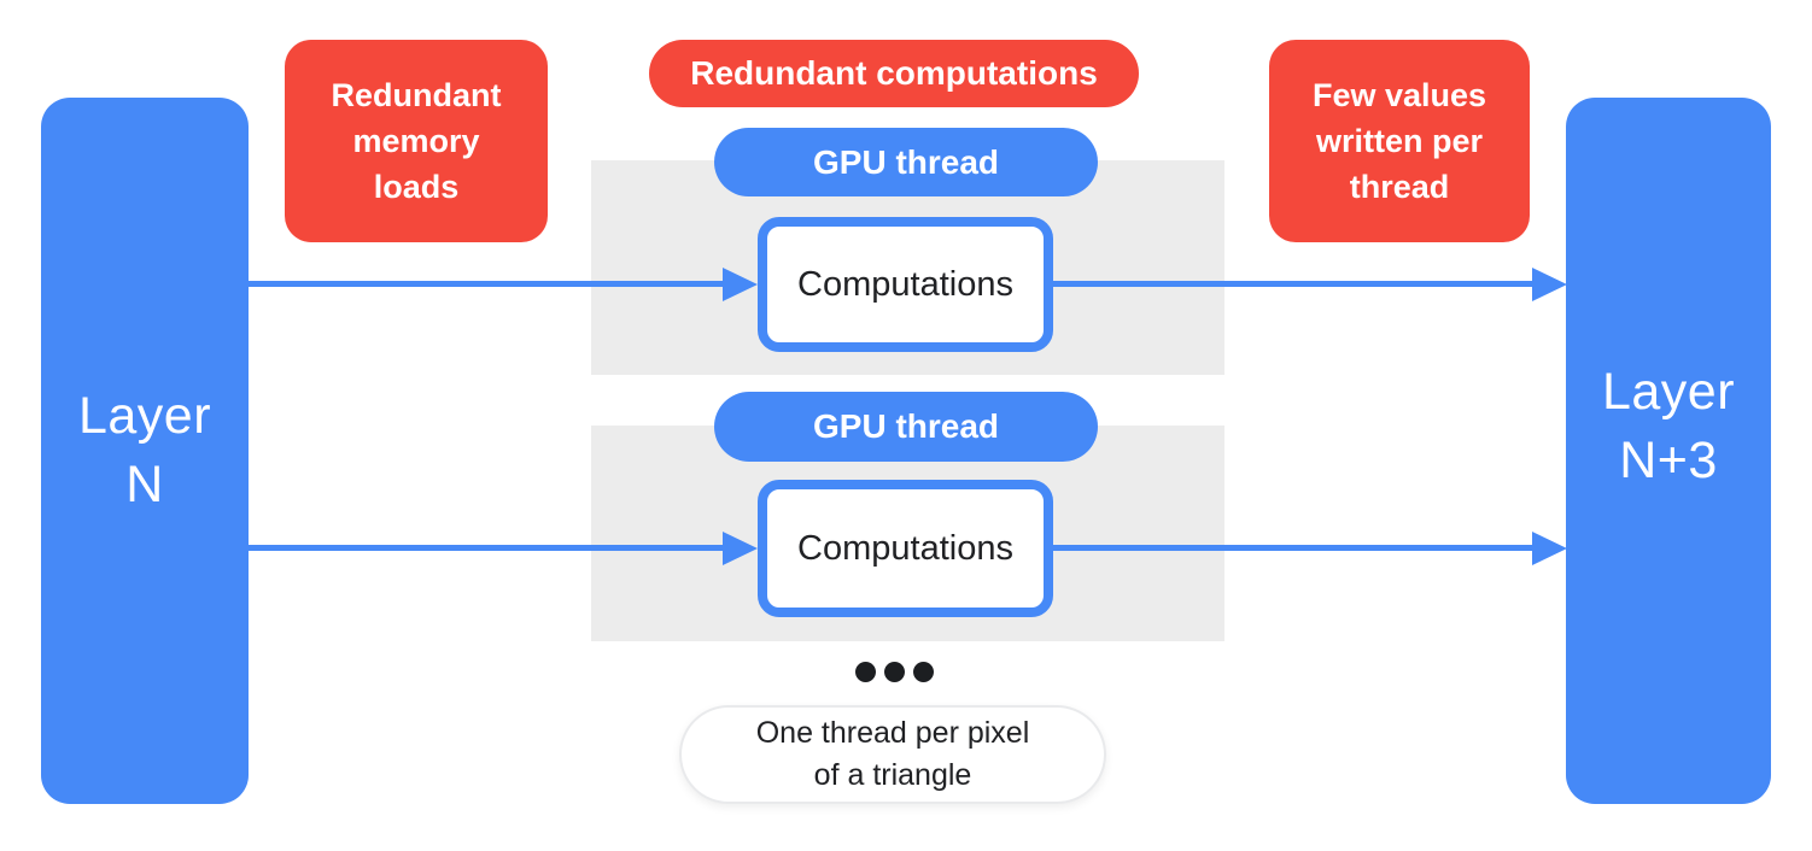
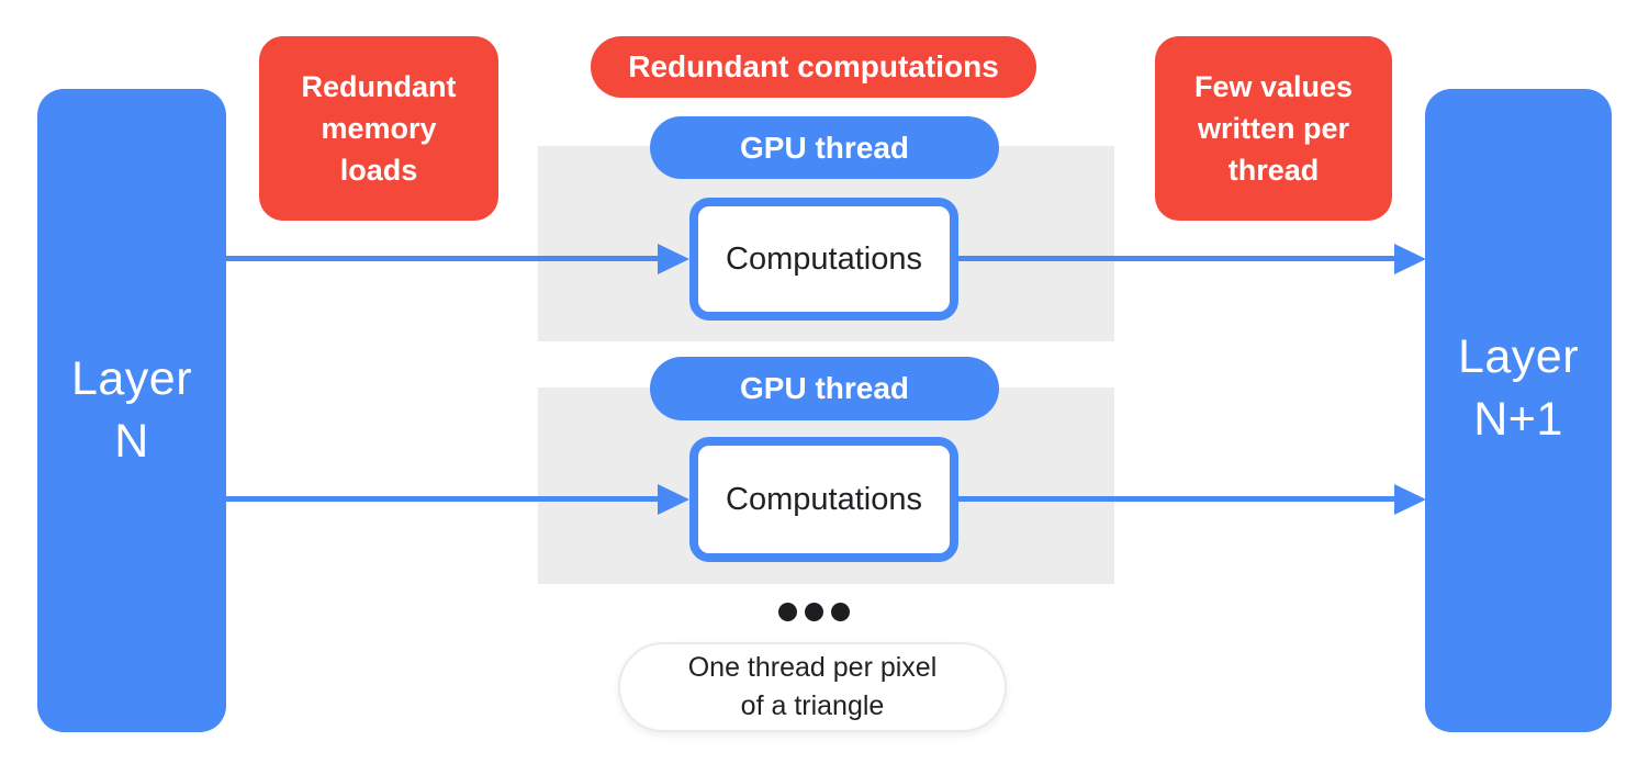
  Layer
  N
  Layer
- N+3
+ N+1
  Redundant
  memory
  loads
  Redundant computations
  Few values
  written per
  thread
  GPU thread
  Computations
  GPU thread
  Computations
  One thread per pixel
  of a triangle
